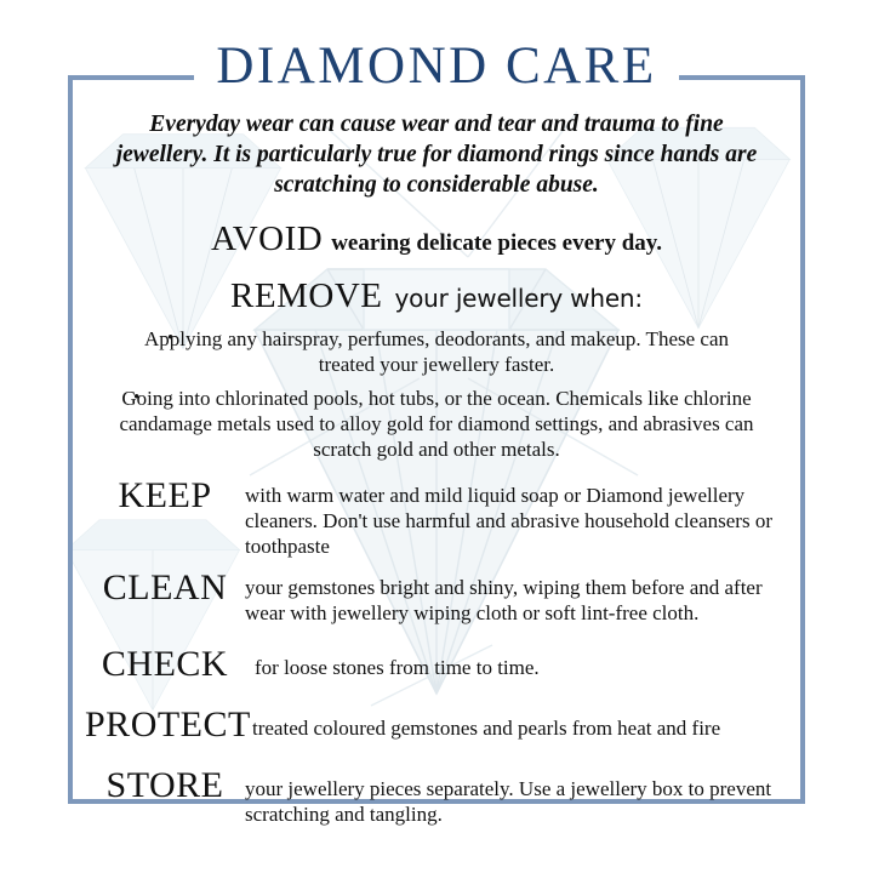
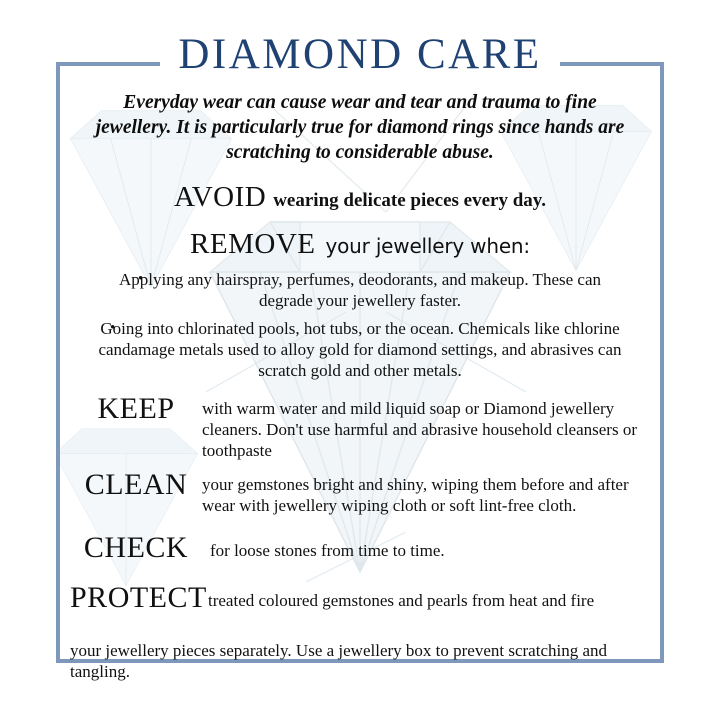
  DIAMOND CARE
  Everyday wear can cause wear and tear and trauma to fine jewellery. It is particularly true for diamond rings since hands are scratching to considerable abuse.
  AVOID wearing delicate pieces every day.
  REMOVE your jewellery when:
  •
- Applying any hairspray, perfumes, deodorants, and makeup. These can treated your jewellery faster.
+ Applying any hairspray, perfumes, deodorants, and makeup. These can degrade your jewellery faster.
  •
  Going into chlorinated pools, hot tubs, or the ocean. Chemicals like chlorine candamage metals used to alloy gold for diamond settings, and abrasives can scratch gold and other metals.
  KEEP
  with warm water and mild liquid soap or Diamond jewellery cleaners. Don't use harmful and abrasive household cleansers or toothpaste
  CLEAN
  your gemstones bright and shiny, wiping them before and after wear with jewellery wiping cloth or soft lint-free cloth.
  CHECK
  for loose stones from time to time.
  PROTECT
  treated coloured gemstones and pearls from heat and fire
- STORE
  your jewellery pieces separately. Use a jewellery box to prevent scratching and tangling.
